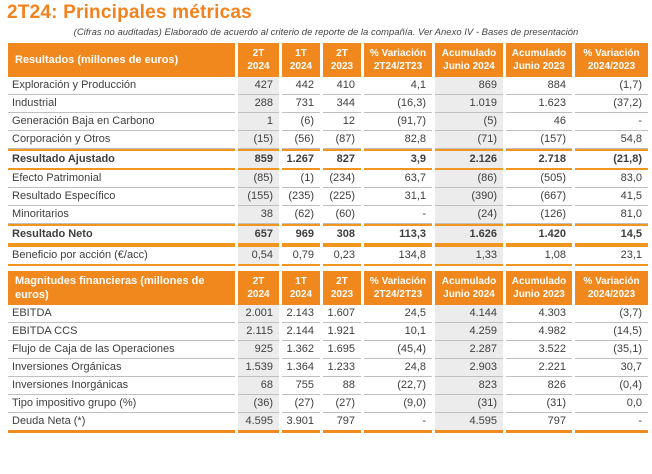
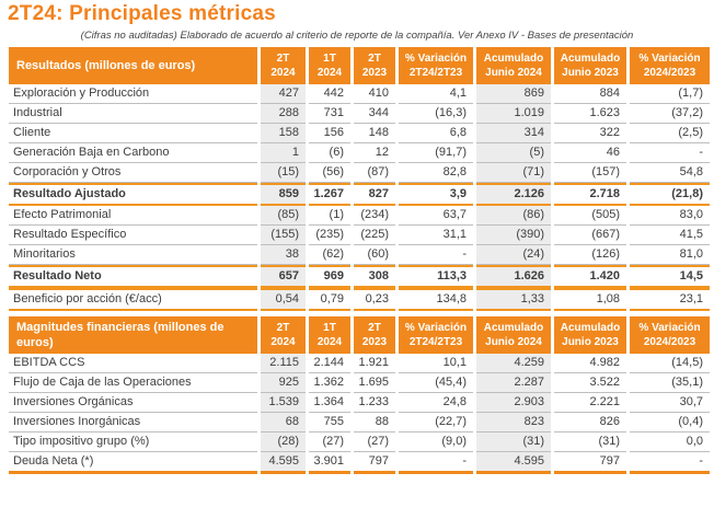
  2T24: Principales métricas
  (Cifras no auditadas) Elaborado de acuerdo al criterio de reporte de la compañía. Ver Anexo IV - Bases de presentación
  Resultados (millones de euros)	2T2024	1T2024	2T2023	% Variación2T24/2T23	AcumuladoJunio 2024	AcumuladoJunio 2023	% Variación2024/2023
  Exploración y Producción	427	442	410	4,1	869	884	(1,7)
  Industrial	288	731	344	(16,3)	1.019	1.623	(37,2)
+ Cliente	158	156	148	6,8	314	322	(2,5)
  Generación Baja en Carbono	1	(6)	12	(91,7)	(5)	46	-
  Corporación y Otros	(15)	(56)	(87)	82,8	(71)	(157)	54,8
  Resultado Ajustado	859	1.267	827	3,9	2.126	2.718	(21,8)
  Efecto Patrimonial	(85)	(1)	(234)	63,7	(86)	(505)	83,0
  Resultado Específico	(155)	(235)	(225)	31,1	(390)	(667)	41,5
  Minoritarios	38	(62)	(60)	-	(24)	(126)	81,0
  Resultado Neto	657	969	308	113,3	1.626	1.420	14,5
  Beneficio por acción (€/acc)	0,54	0,79	0,23	134,8	1,33	1,08	23,1
  Magnitudes financieras (millones de euros)	2T2024	1T2024	2T2023	% Variación2T24/2T23	AcumuladoJunio 2024	AcumuladoJunio 2023	% Variación2024/2023
- EBITDA	2.001	2.143	1.607	24,5	4.144	4.303	(3,7)
  EBITDA CCS	2.115	2.144	1.921	10,1	4.259	4.982	(14,5)
  Flujo de Caja de las Operaciones	925	1.362	1.695	(45,4)	2.287	3.522	(35,1)
  Inversiones Orgánicas	1.539	1.364	1.233	24,8	2.903	2.221	30,7
  Inversiones Inorgánicas	68	755	88	(22,7)	823	826	(0,4)
- Tipo impositivo grupo (%)	(36)	(27)	(27)	(9,0)	(31)	(31)	0,0
+ Tipo impositivo grupo (%)	(28)	(27)	(27)	(9,0)	(31)	(31)	0,0
  Deuda Neta (*)	4.595	3.901	797	-	4.595	797	-
